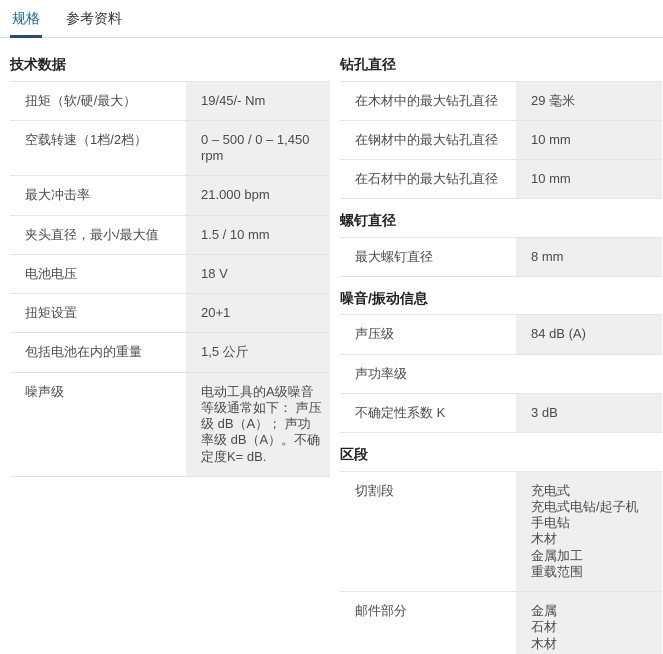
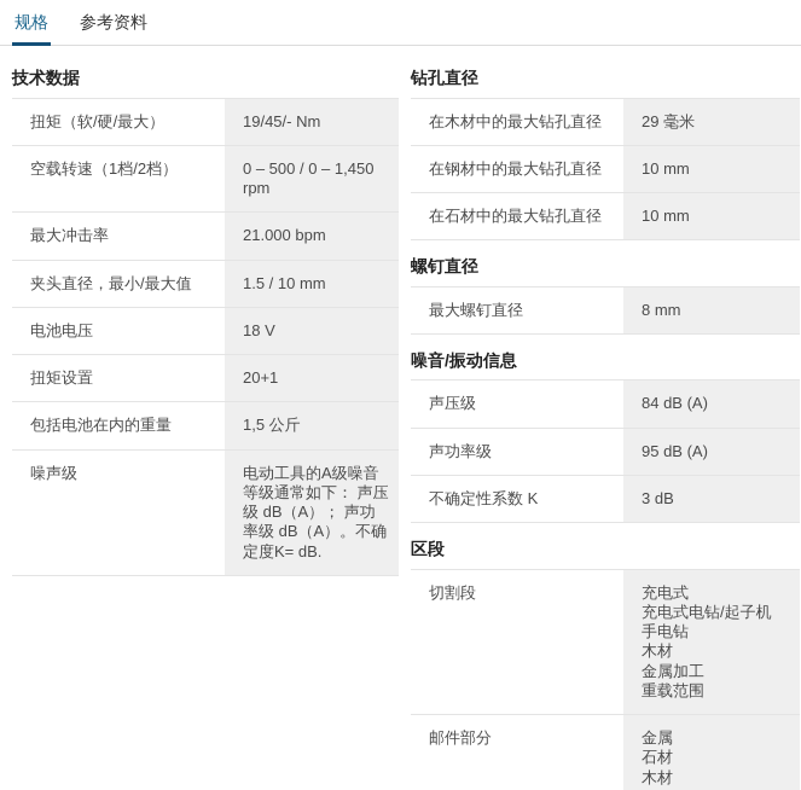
  规格
  参考资料
  技术数据
  扭矩（软/硬/最大）
  19/45/- Nm
  空载转速（1档/2档）
  0 – 500 / 0 – 1,450 rpm
  最大冲击率
  21.000 bpm
  夹头直径，最小/最大值
  1.5 / 10 mm
  电池电压
  18 V
  扭矩设置
  20+1
  包括电池在内的重量
  1,5 公斤
  噪声级
  电动工具的A级噪音等级通常如下： 声压级 dB（A）； 声功率级 dB（A）。不确定度K= dB.
  钻孔直径
  在木材中的最大钻孔直径
  29 毫米
  在钢材中的最大钻孔直径
  10 mm
  在石材中的最大钻孔直径
  10 mm
  螺钉直径
  最大螺钉直径
  8 mm
  噪音/振动信息
  声压级
  84 dB (A)
  声功率级
+ 95 dB (A)
  不确定性系数 K
  3 dB
  区段
  切割段
  充电式
  充电式电钻/起子机
  手电钻
  木材
  金属加工
  重载范围
  邮件部分
  金属
  石材
  木材
